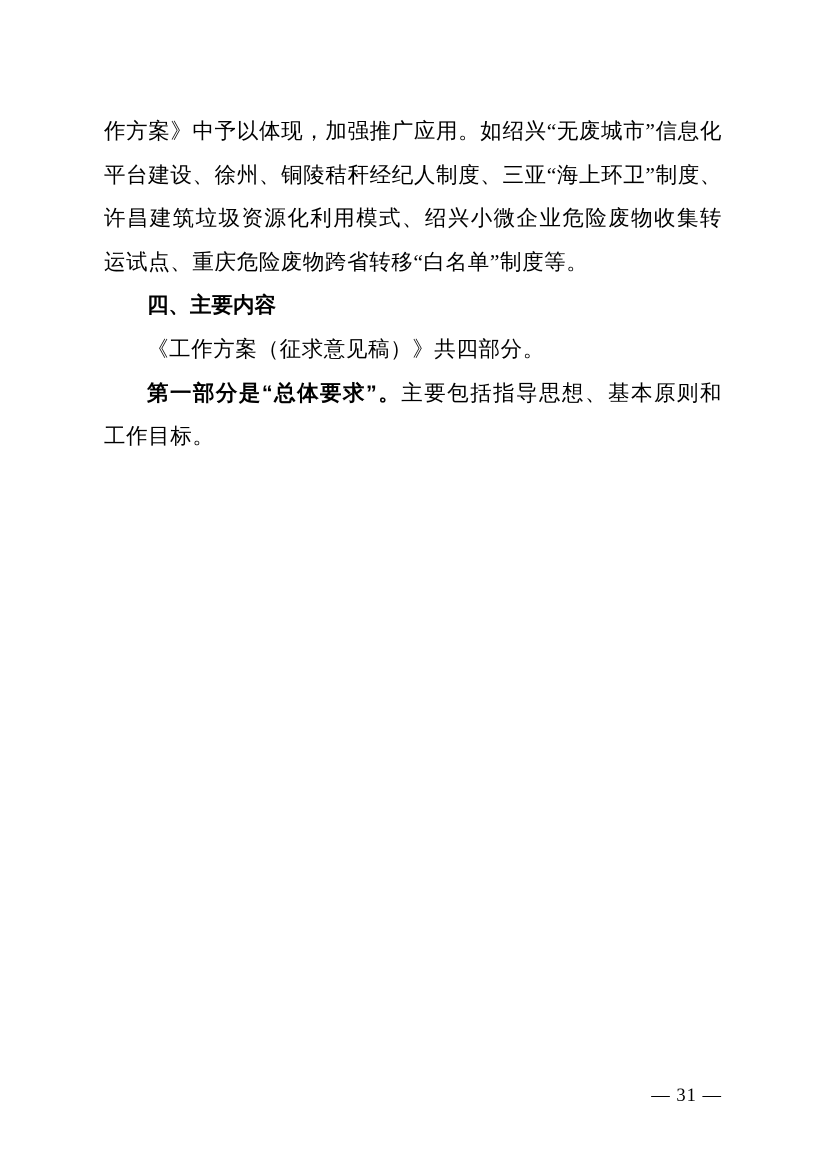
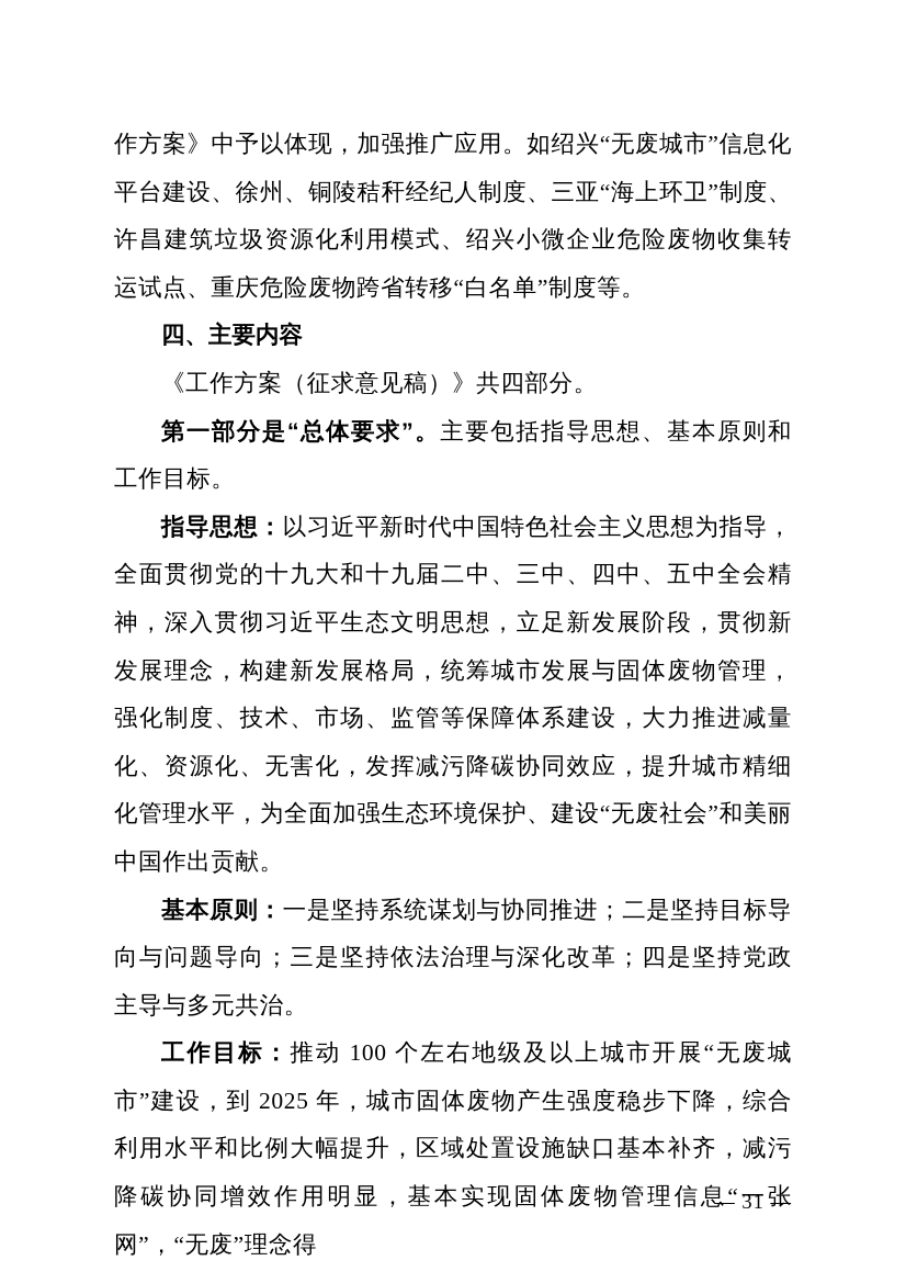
  作方案》中予以体现，加强推广应用。如绍兴“无废城市”信息化平台建设、徐州、铜陵秸秆经纪人制度、三亚“海上环卫”制度、许昌建筑垃圾资源化利用模式、绍兴小微企业危险废物收集转运试点、重庆危险废物跨省转移“白名单”制度等。
  四、主要内容
  《工作方案（征求意见稿）》共四部分。
  第一部分是“总体要求”。主要包括指导思想、基本原则和工作目标。
+ 指导思想：以习近平新时代中国特色社会主义思想为指导，全面贯彻党的十九大和十九届二中、三中、四中、五中全会精神，深入贯彻习近平生态文明思想，立足新发展阶段，贯彻新发展理念，构建新发展格局，统筹城市发展与固体废物管理，强化制度、技术、市场、监管等保障体系建设，大力推进减量化、资源化、无害化，发挥减污降碳协同效应，提升城市精细化管理水平，为全面加强生态环境保护、建设“无废社会”和美丽中国作出贡献。
+ 基本原则：一是坚持系统谋划与协同推进；二是坚持目标导向与问题导向；三是坚持依法治理与深化改革；四是坚持党政主导与多元共治。
+ 工作目标：推动 100 个左右地级及以上城市开展“无废城市”建设，到 2025 年，城市固体废物产生强度稳步下降，综合利用水平和比例大幅提升，区域处置设施缺口基本补齐，减污降碳协同增效作用明显，基本实现固体废物管理信息“一张网”，“无废”理念得
  — 31 —
